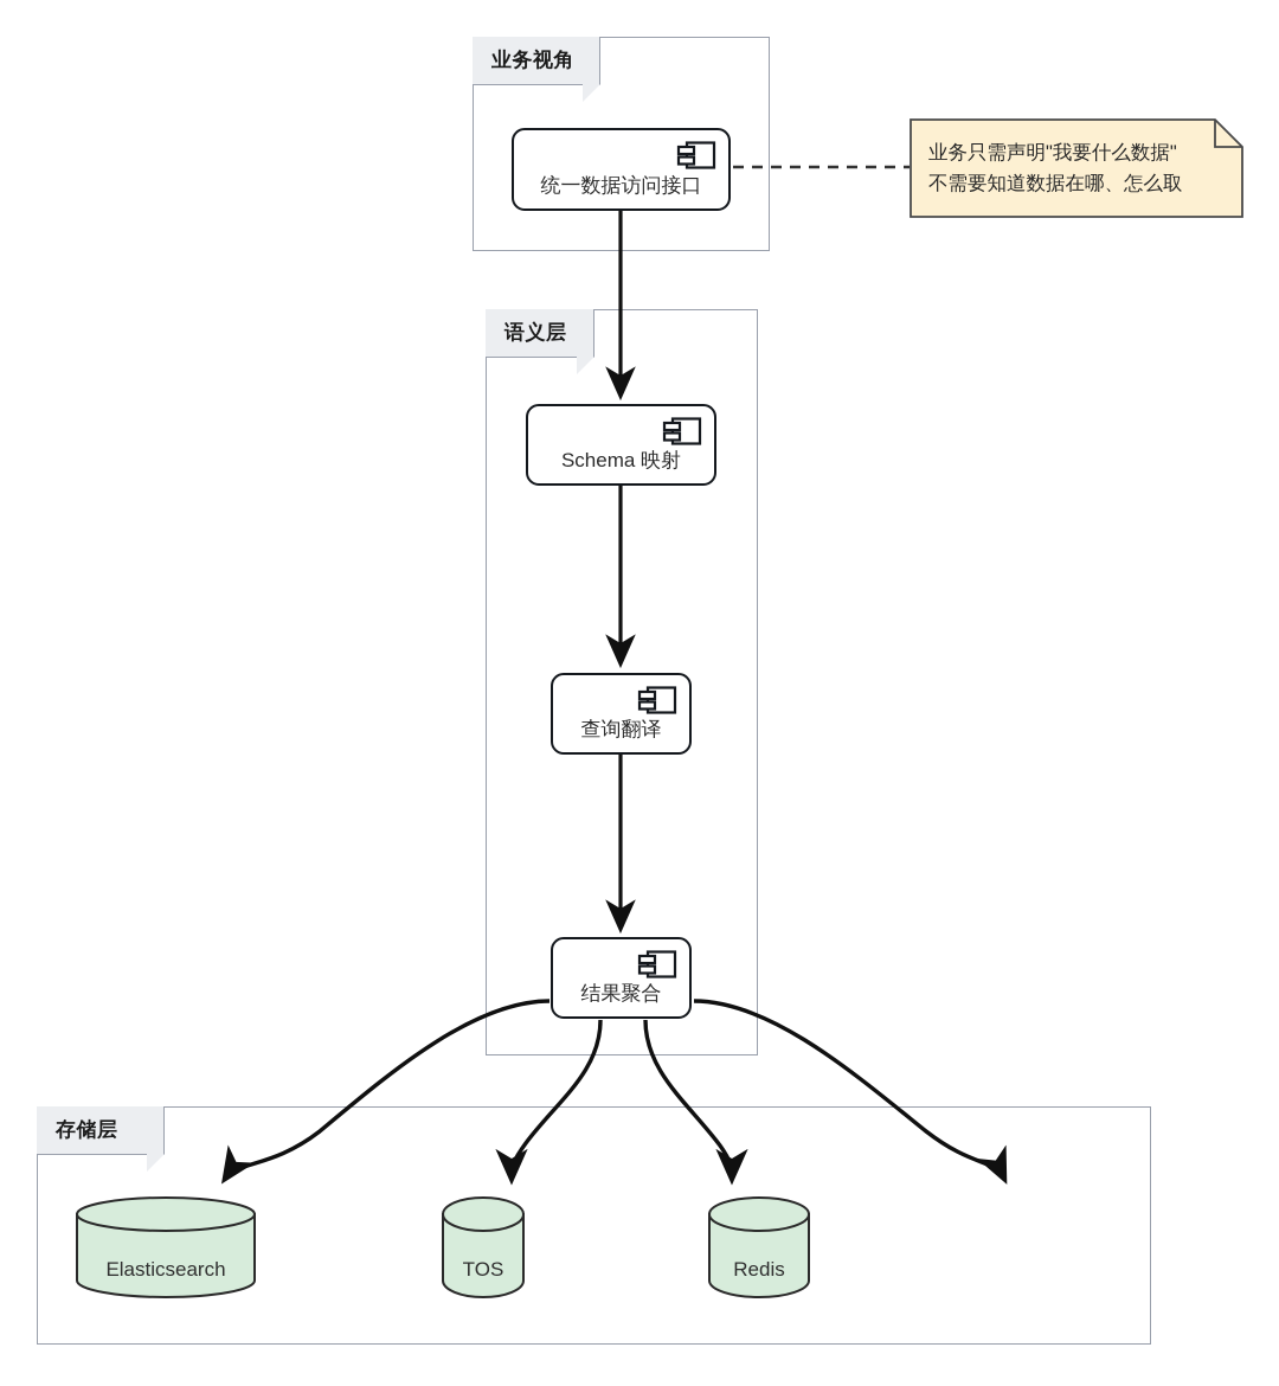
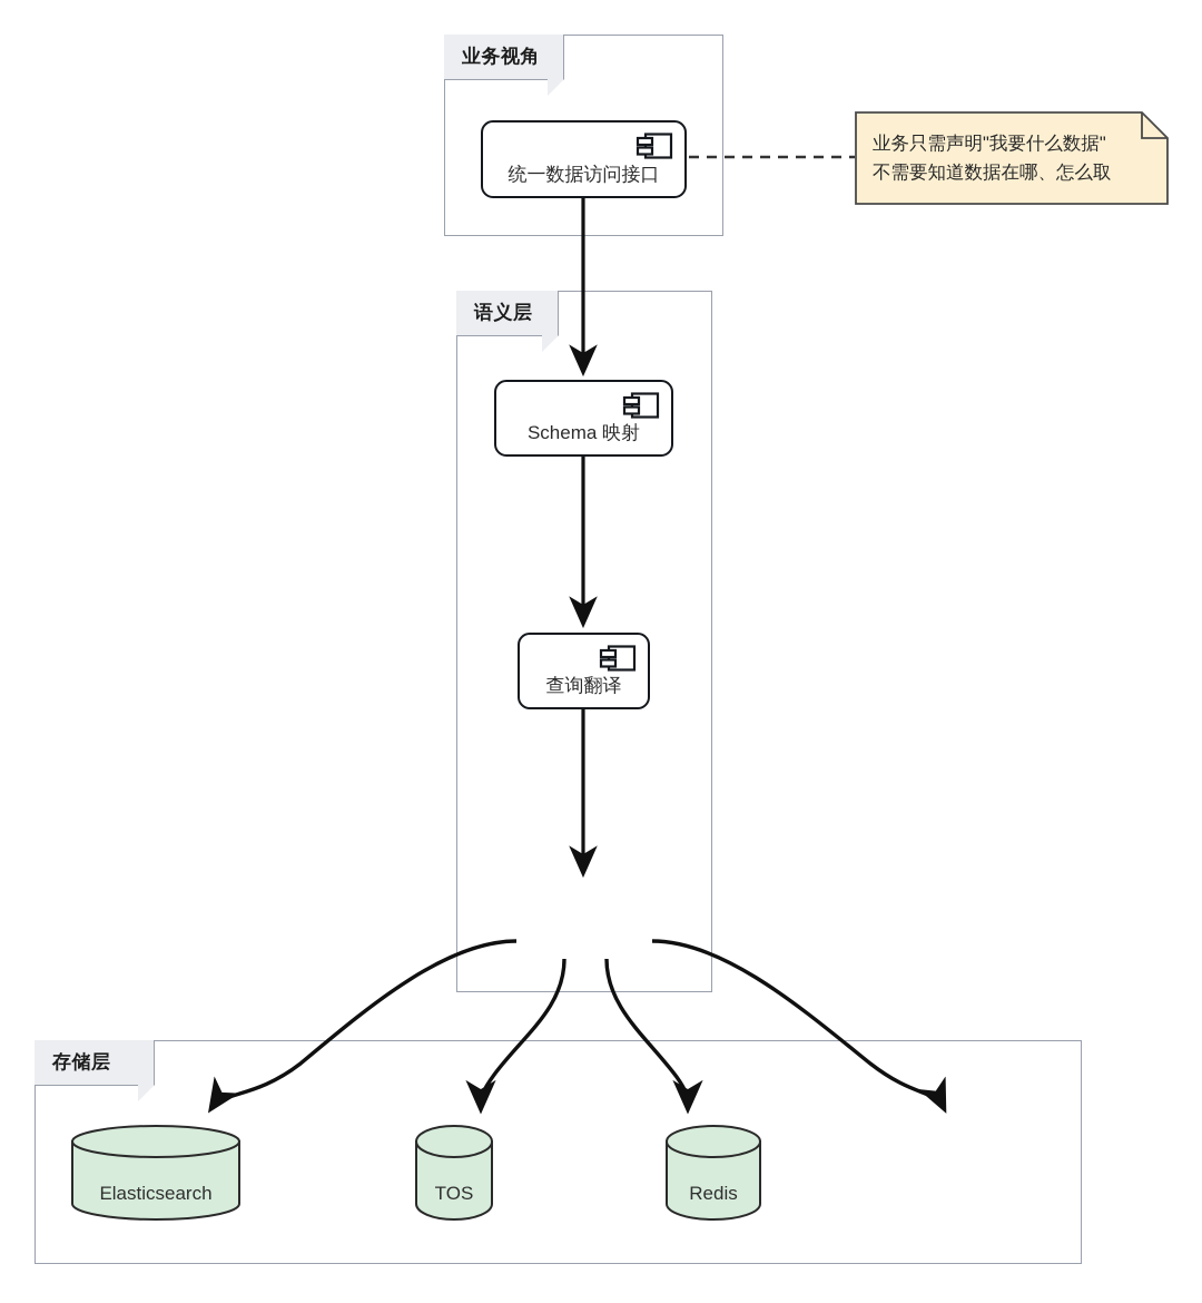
  业务视角
  语义层
  存储层
  统一数据访问接口
  Schema 映射
  查询翻译
- 结果聚合
  Elasticsearch
  TOS
  Redis
  业务只需声明"我要什么数据"
  不需要知道数据在哪、怎么取
